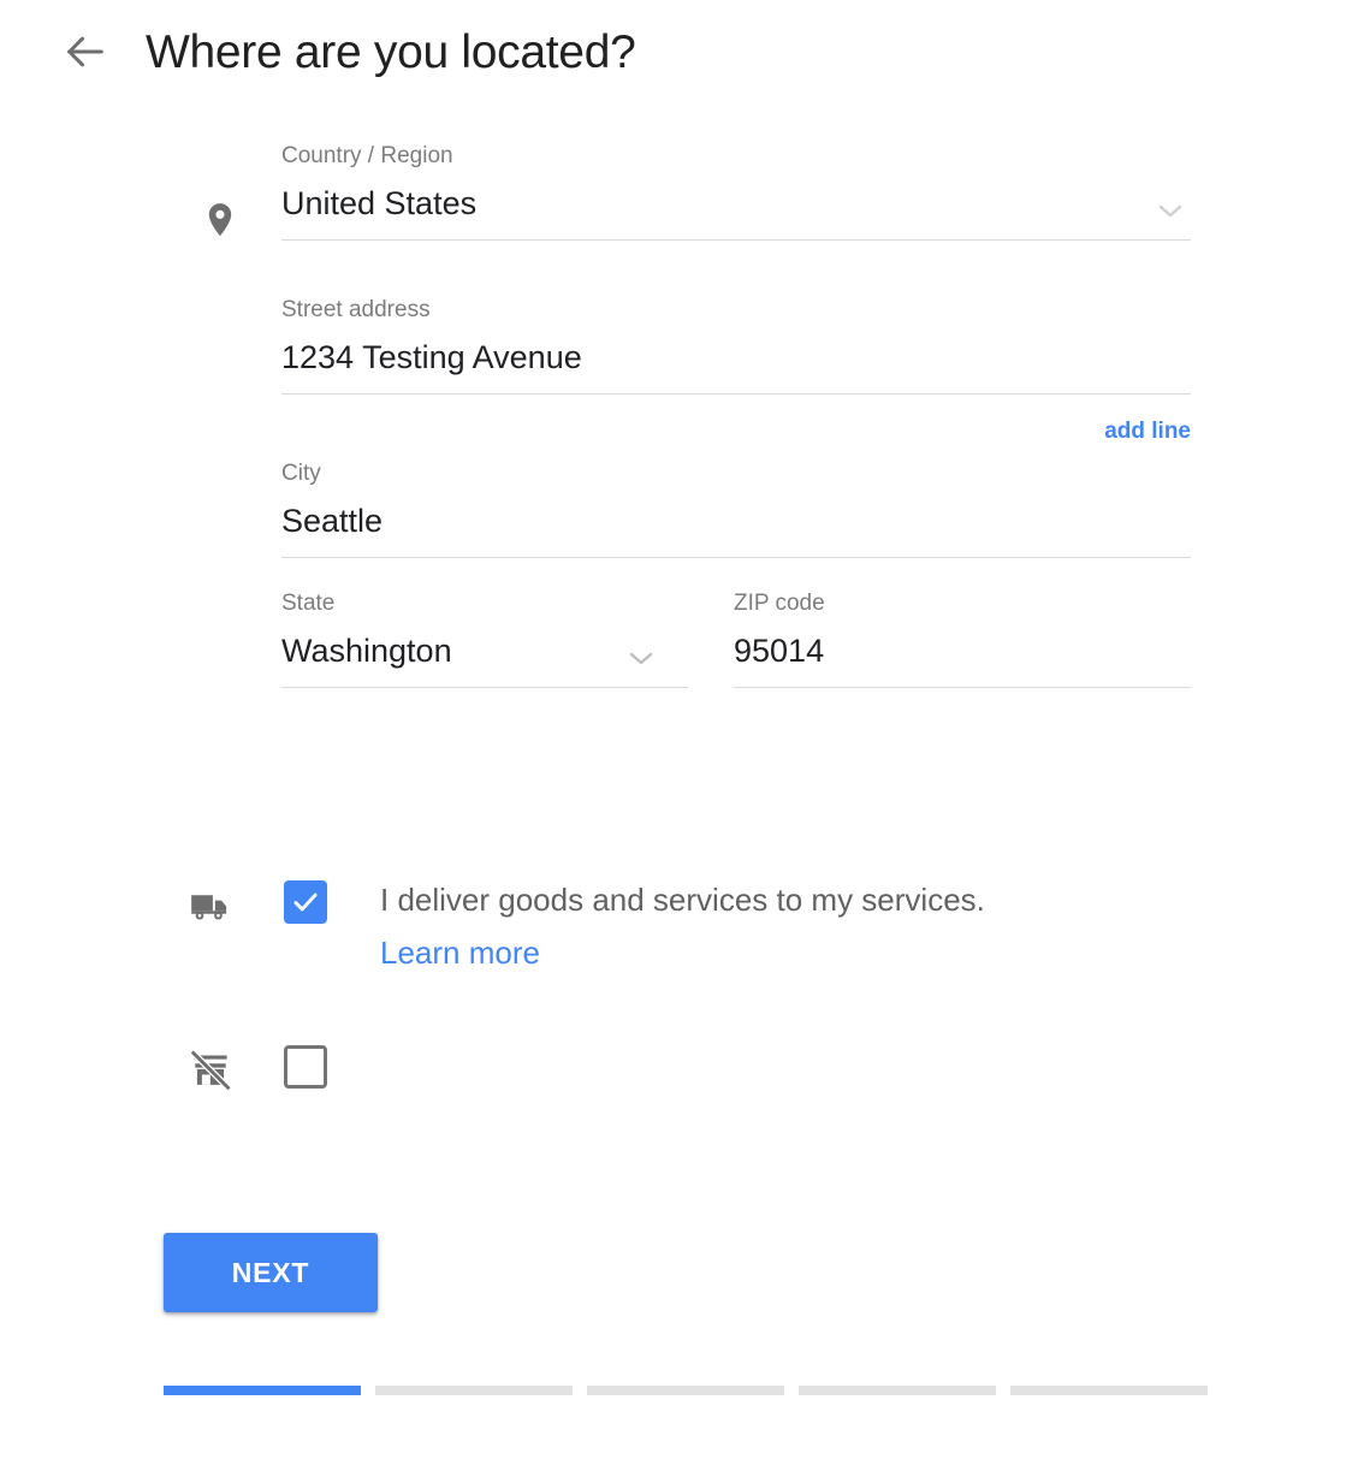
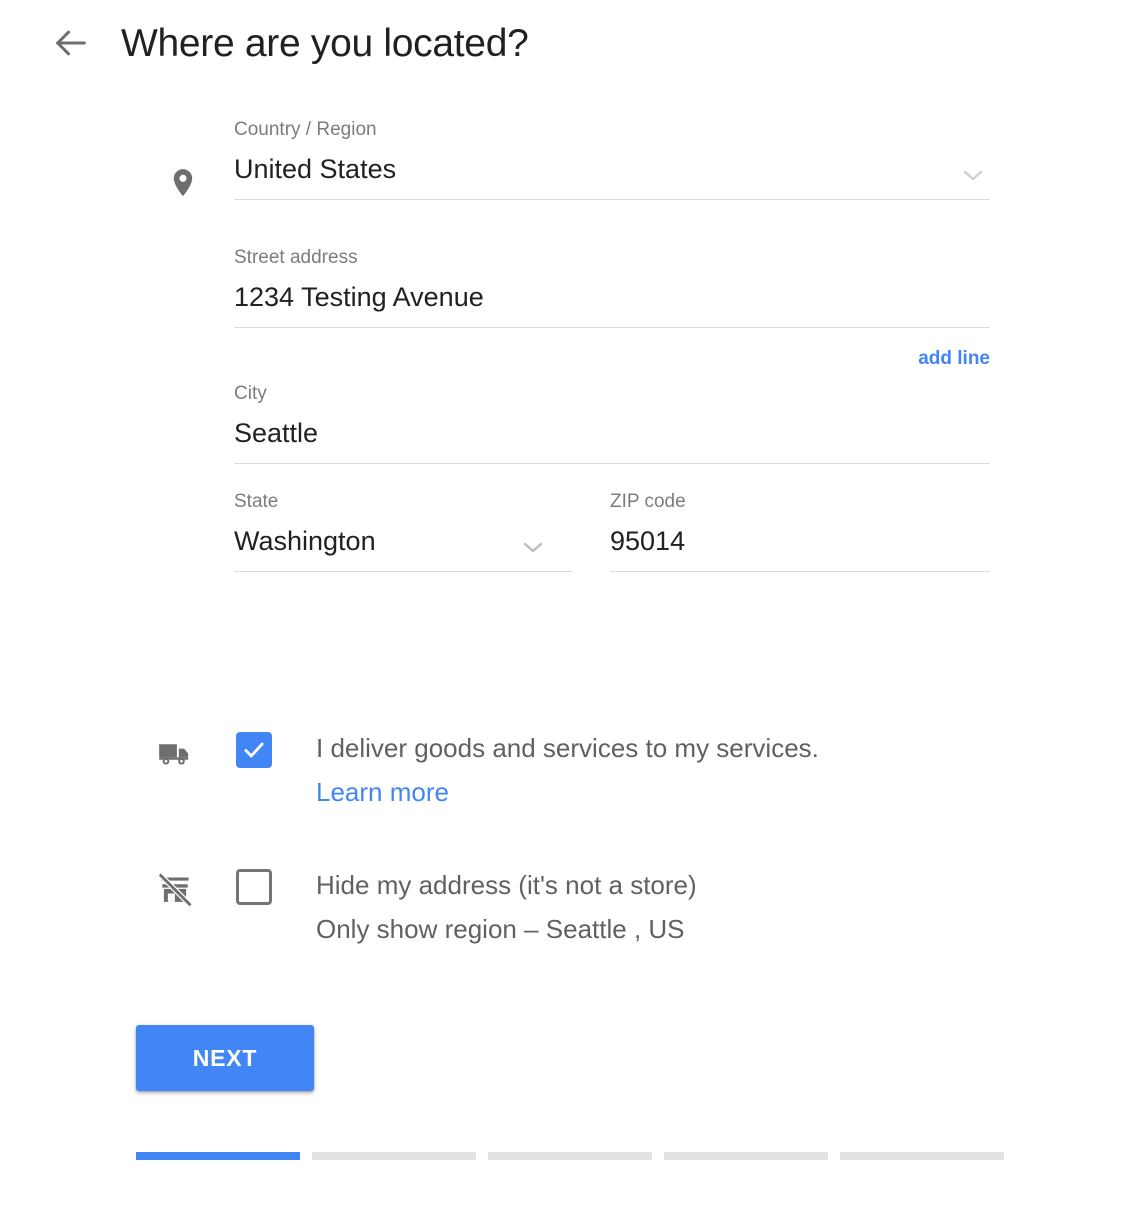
  Where are you located?
  Country / Region
  United States
  Street address
  1234 Testing Avenue
  add line
  City
  Seattle
  State
  Washington
  ZIP code
  95014
  I deliver goods and services to my services.
  Learn more
+ Hide my address (it's not a store)
+ Only show region – Seattle , US
  NEXT
